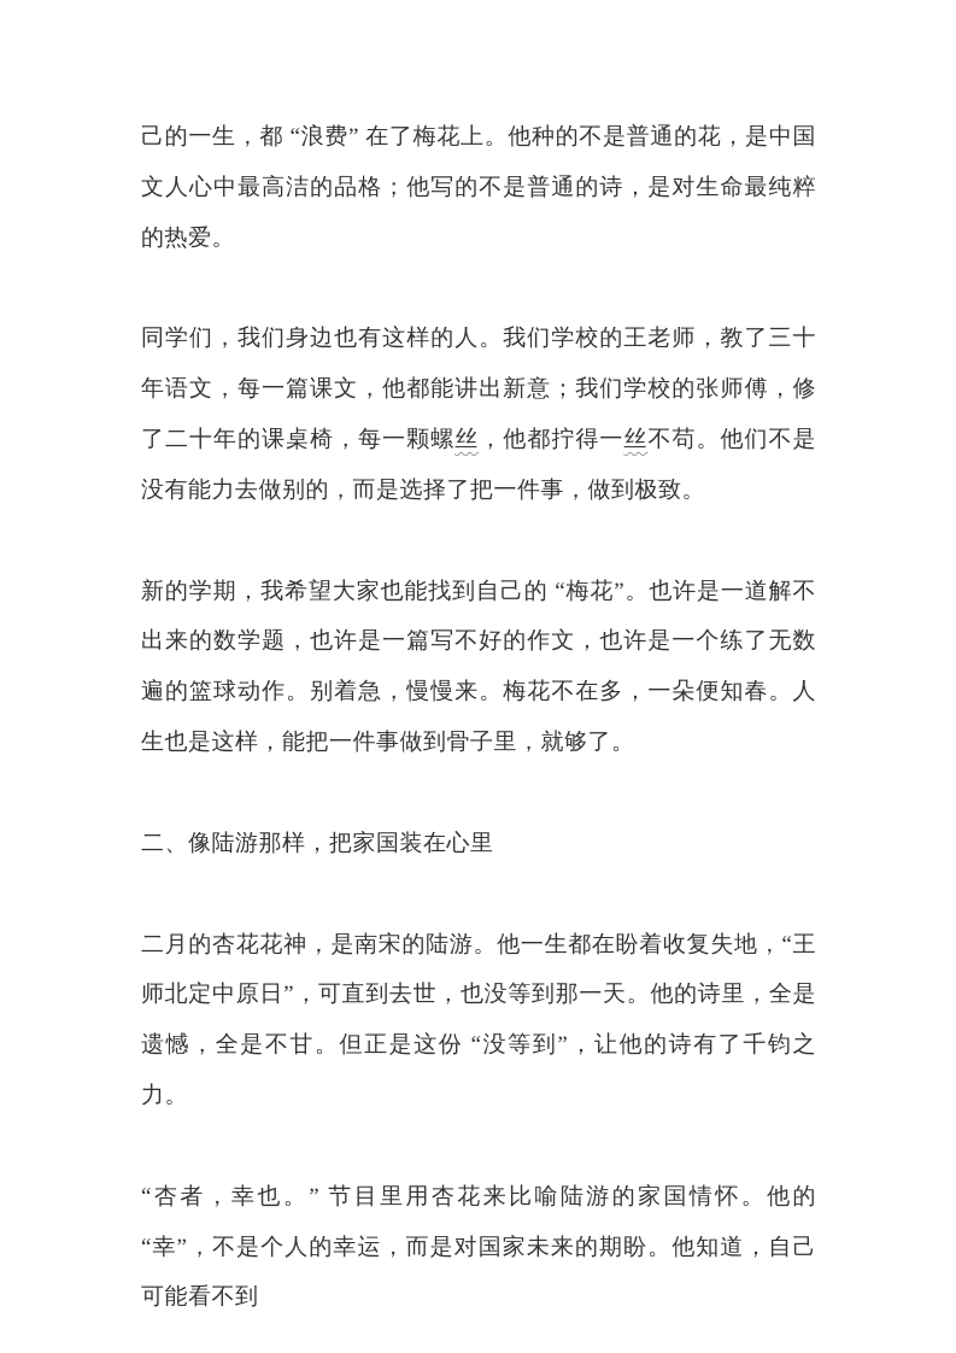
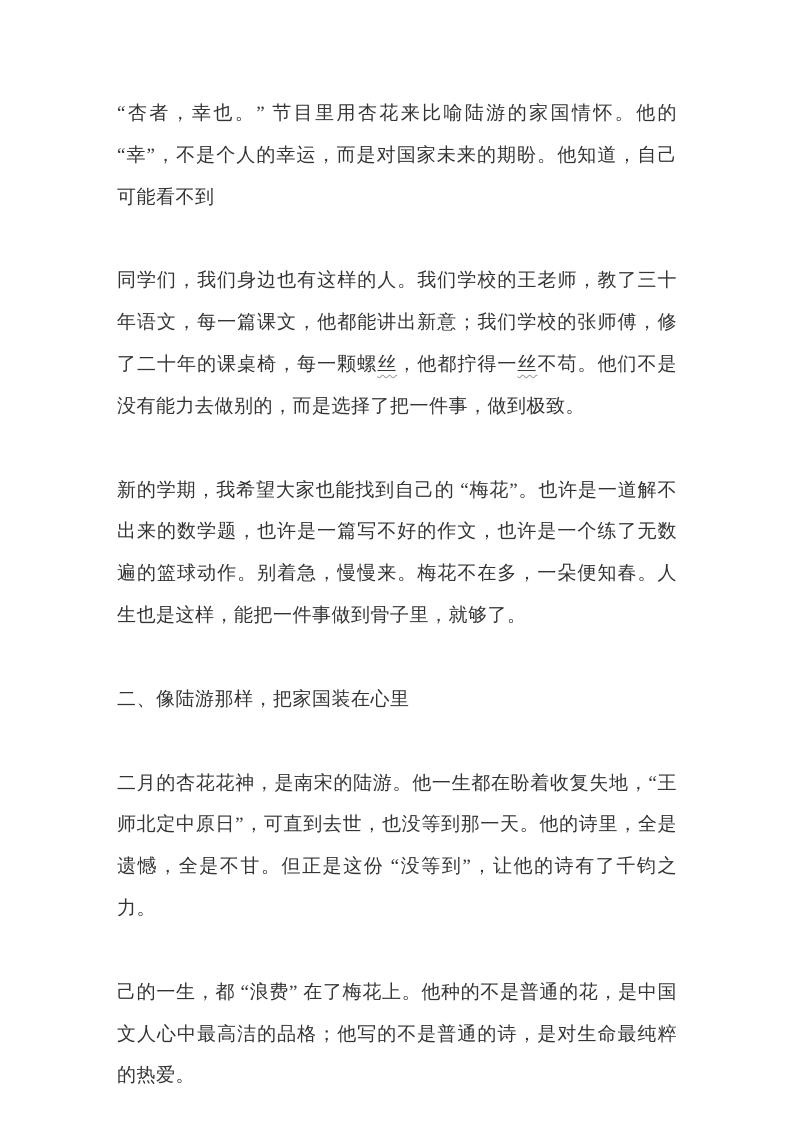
- 己的一生，都 “浪费” 在了梅花上。他种的不是普通的花，是中国文人心中最高洁的品格；他写的不是普通的诗，是对生命最纯粹的热爱。
+ “杏者，幸也。” 节目里用杏花来比喻陆游的家国情怀。他的 “幸”，不是个人的幸运，而是对国家未来的期盼。他知道，自己可能看不到
  同学们，我们身边也有这样的人。我们学校的王老师，教了三十年语文，每一篇课文，他都能讲出新意；我们学校的张师傅，修了二十年的课桌椅，每一颗螺丝，他都拧得一丝不苟。他们不是没有能力去做别的，而是选择了把一件事，做到极致。
  新的学期，我希望大家也能找到自己的 “梅花”。也许是一道解不出来的数学题，也许是一篇写不好的作文，也许是一个练了无数遍的篮球动作。别着急，慢慢来。梅花不在多，一朵便知春。人生也是这样，能把一件事做到骨子里，就够了。
  二、像陆游那样，把家国装在心里
  二月的杏花花神，是南宋的陆游。他一生都在盼着收复失地，“王师北定中原日”，可直到去世，也没等到那一天。他的诗里，全是遗憾，全是不甘。但正是这份 “没等到”，让他的诗有了千钧之力。
- “杏者，幸也。” 节目里用杏花来比喻陆游的家国情怀。他的 “幸”，不是个人的幸运，而是对国家未来的期盼。他知道，自己可能看不到
+ 己的一生，都 “浪费” 在了梅花上。他种的不是普通的花，是中国文人心中最高洁的品格；他写的不是普通的诗，是对生命最纯粹的热爱。
